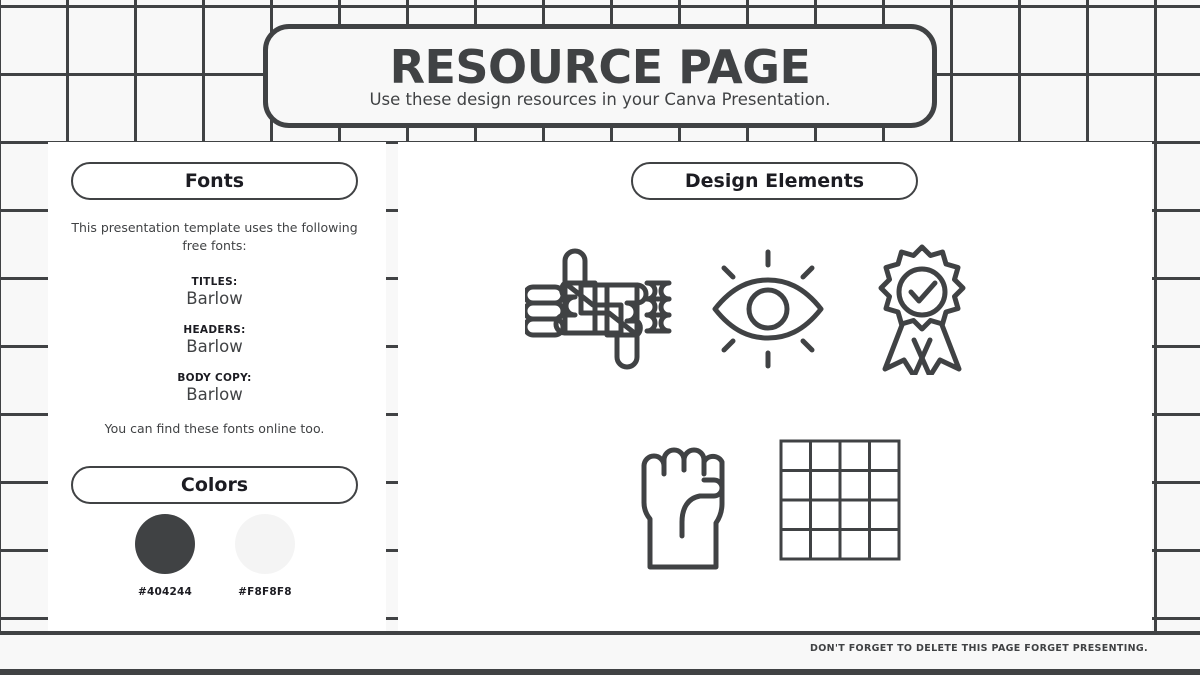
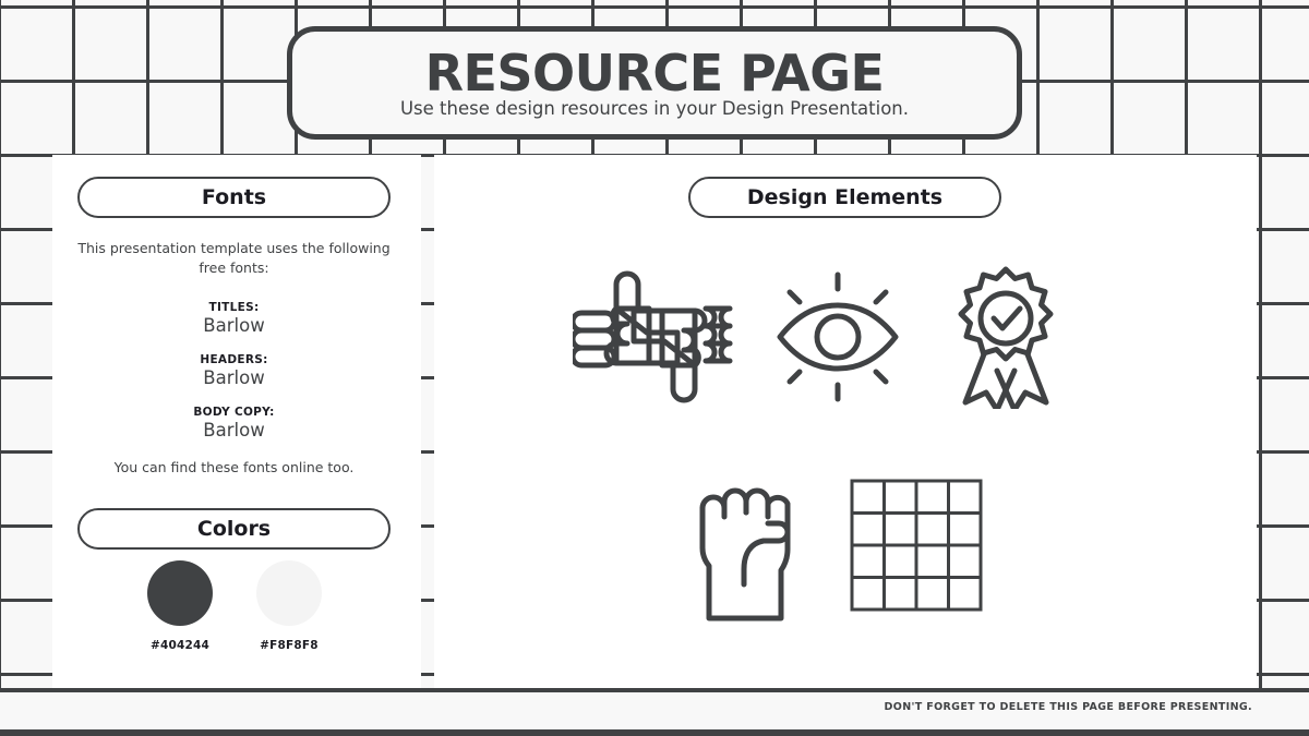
- DON'T FORGET TO DELETE THIS PAGE FORGET PRESENTING.
+ DON'T FORGET TO DELETE THIS PAGE BEFORE PRESENTING.
  RESOURCE PAGE
- Use these design resources in your Canva Presentation.
+ Use these design resources in your Design Presentation.
  Fonts
  This presentation template uses the following free fonts:
  TITLES:
  Barlow
  HEADERS:
  Barlow
  BODY COPY:
  Barlow
  You can find these fonts online too.
  Colors
  #404244
  #F8F8F8
  Design Elements
